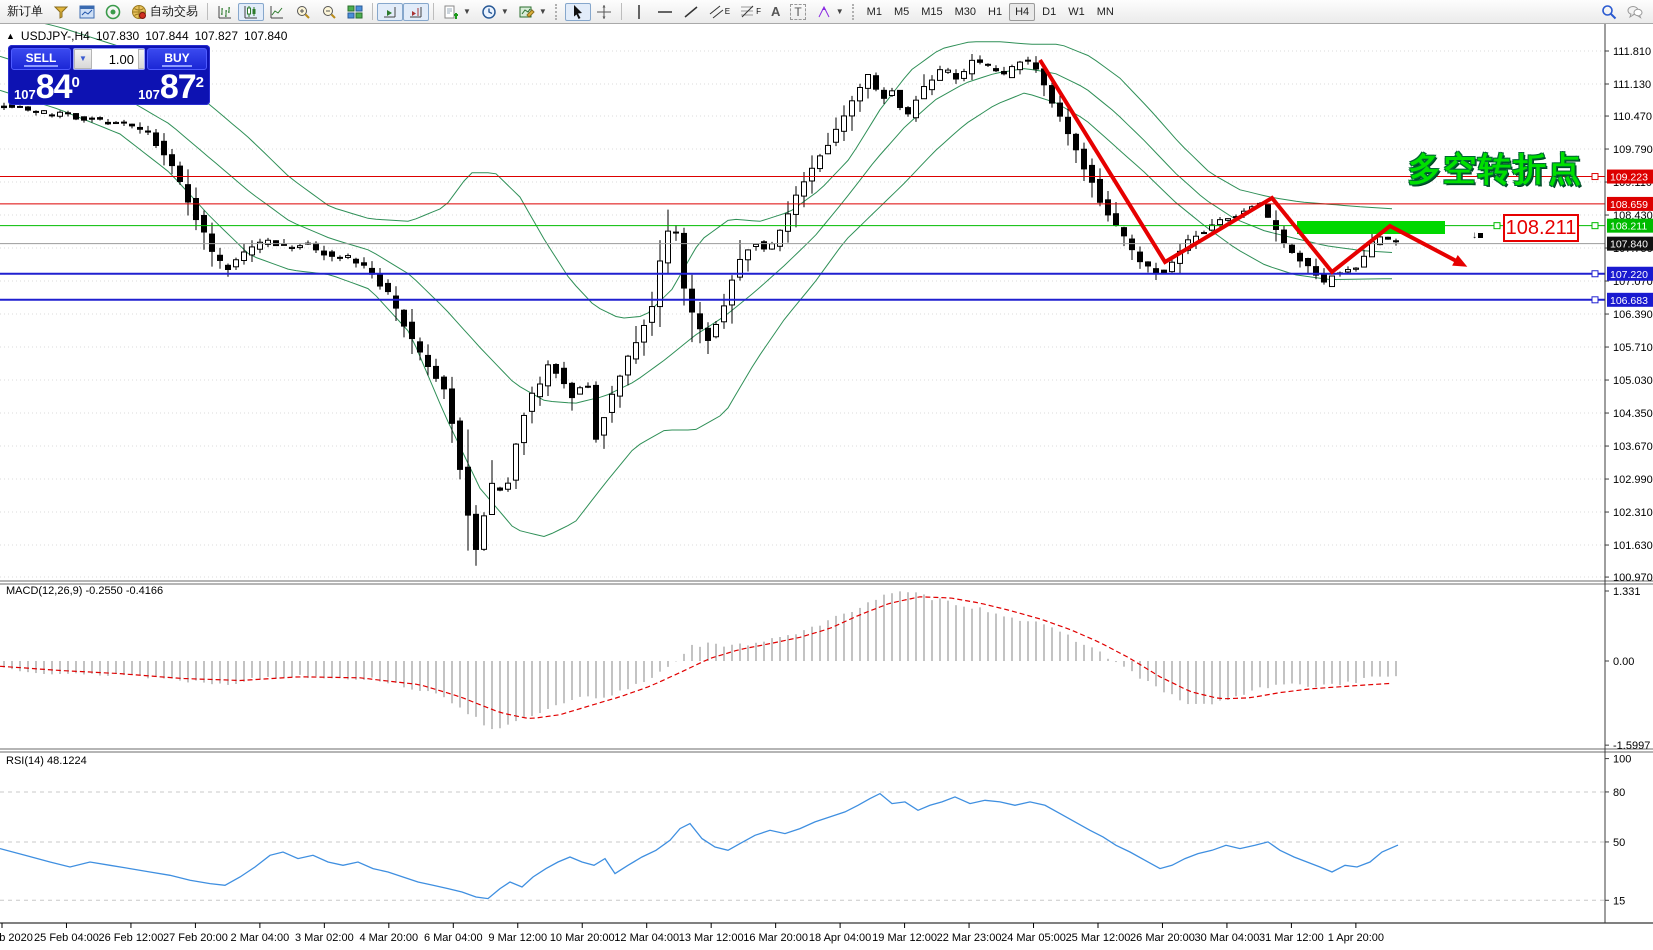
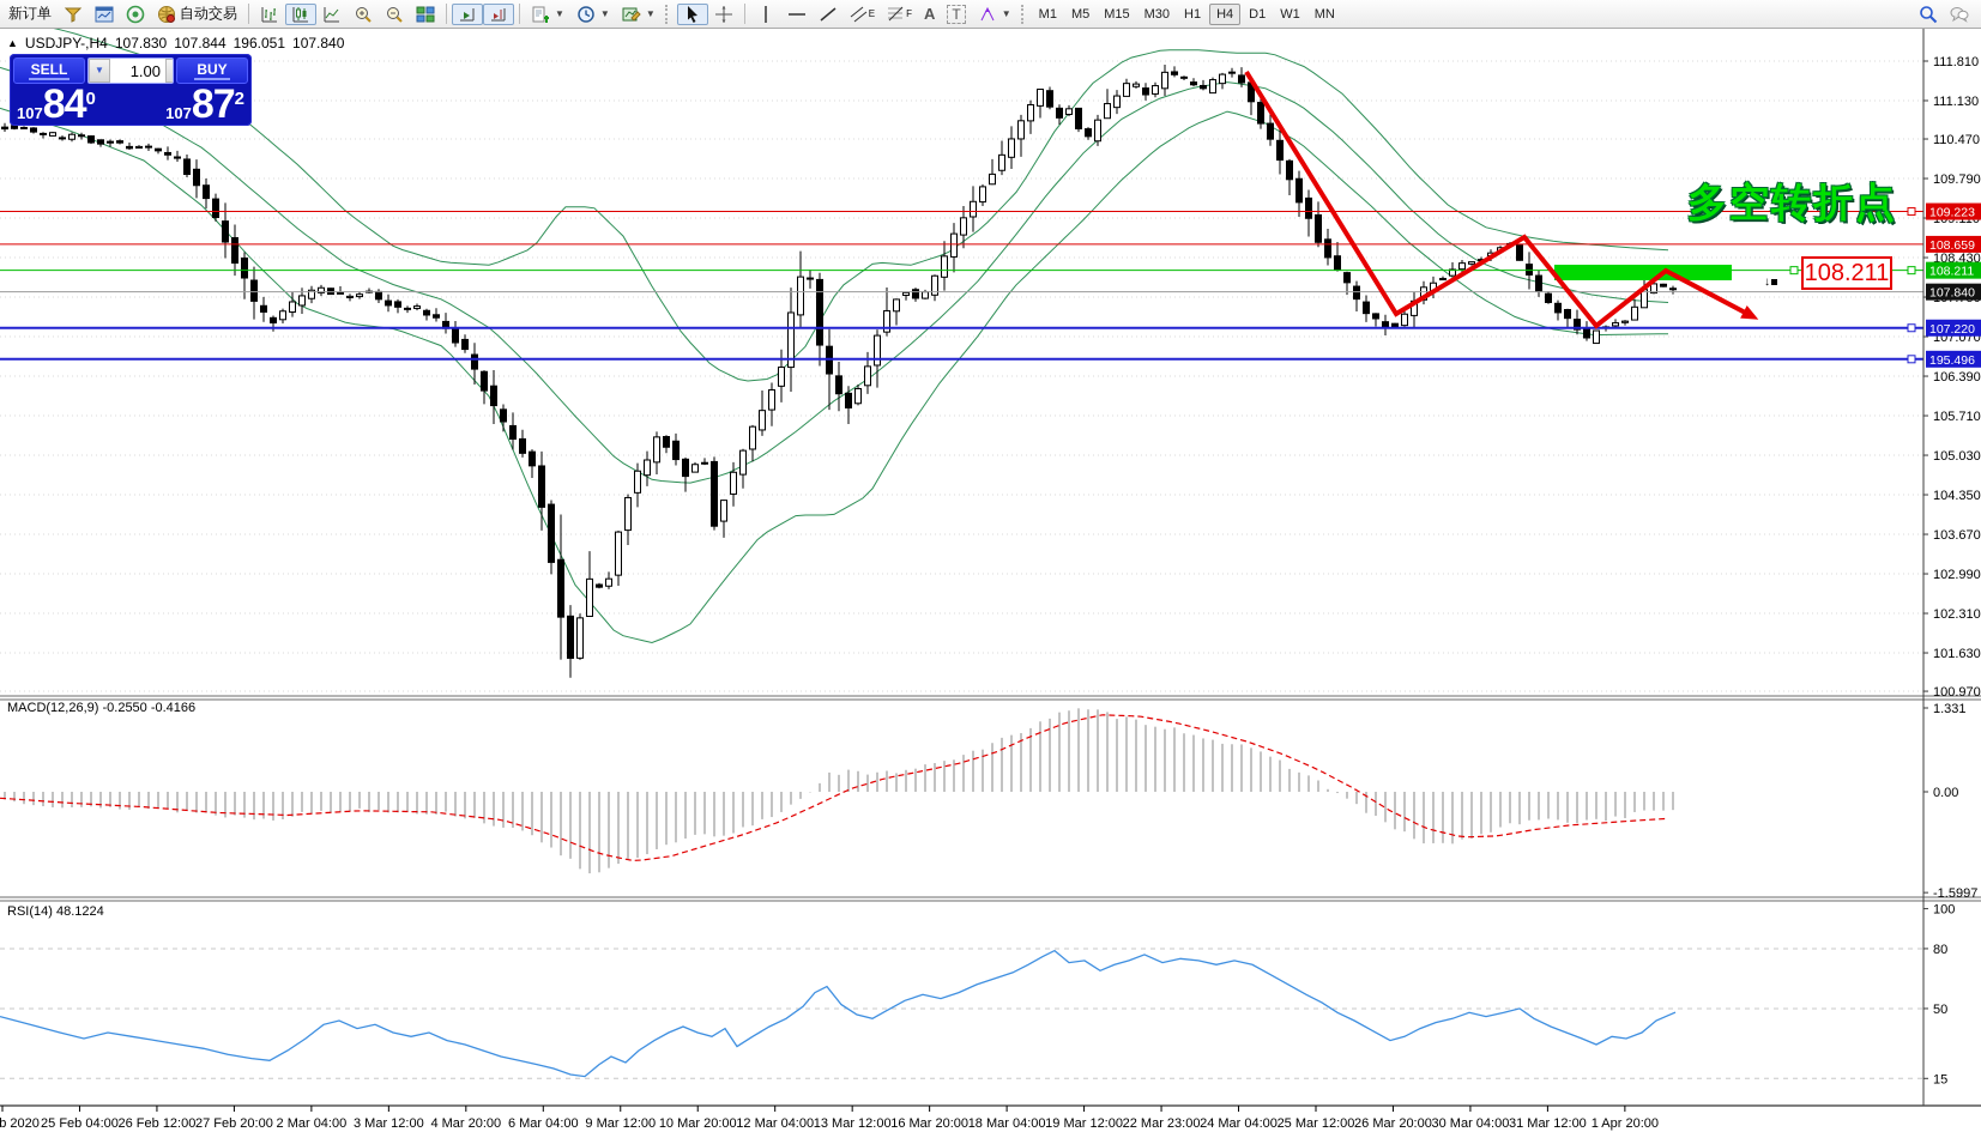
  新订单
  自动交易
  ▼
  ▼
  ▼
  E
  F
  A
  T
  ▼
  M1
  M5
  M15
  M30
  H1
  H4
  D1
  W1
  MN
  ▲
  USDJPY-,H4
  107.830
  107.844
- 107.827
+ 196.051
  107.840
  SELL
  ▼
  1.00
  BUY
  107
  84
  0
  107
  87
  2
  111.810
  111.130
  110.470
  109.790
  108.430
  107.070
  106.390
  105.710
  105.030
  104.350
  103.670
  102.990
  102.310
  101.630
  100.970
  1.331
  0.00
  -1.5997
  100
  80
  50
  15
  109.223
  108.659
  108.211
  107.840
  107.220
- 106.683
+ 195.496
  25 Feb 04:00
  26 Feb 12:00
  27 Feb 20:00
  2 Mar 04:00
- 3 Mar 02:00
+ 3 Mar 12:00
  4 Mar 20:00
  6 Mar 04:00
  9 Mar 12:00
  10 Mar 20:00
  12 Mar 04:00
  13 Mar 12:00
  16 Mar 20:00
- 18 Apr 04:00
+ 18 Mar 04:00
  19 Mar 12:00
  22 Mar 23:00
- 24 Mar 05:00
+ 24 Mar 04:00
  25 Mar 12:00
  26 Mar 20:00
  30 Mar 04:00
  31 Mar 12:00
  1 Apr 20:00
  MACD(12,26,9) -0.2550 -0.4166
  RSI(14) 48.1224
  多空转折点
  108.211
  ↓
